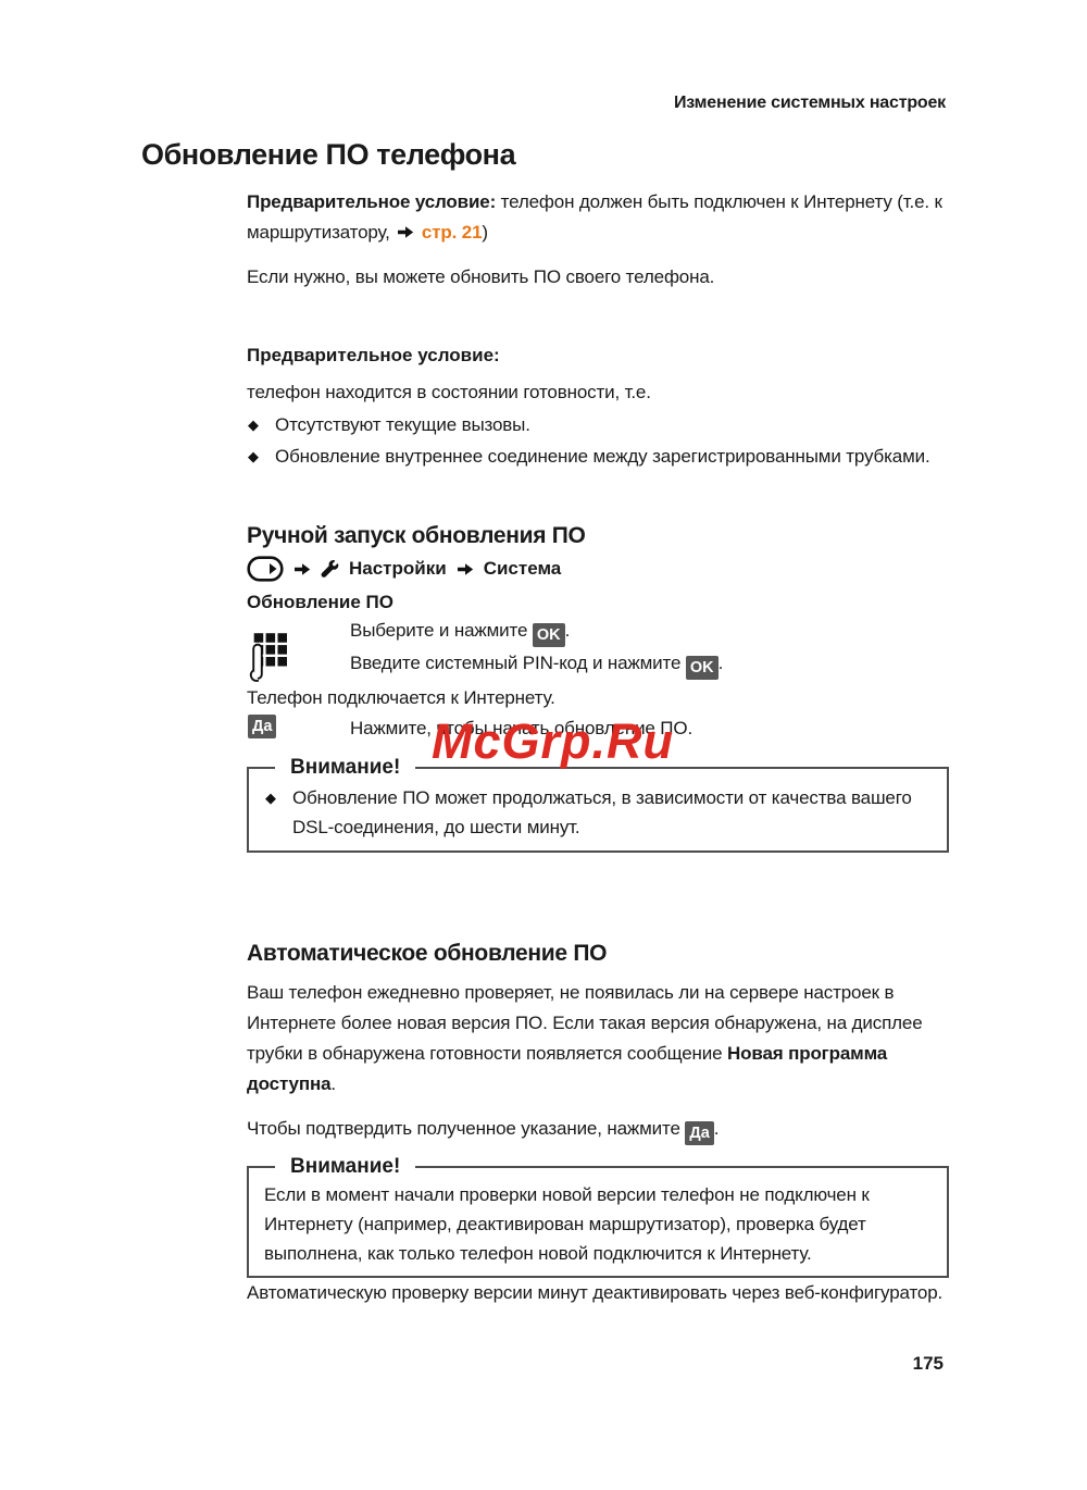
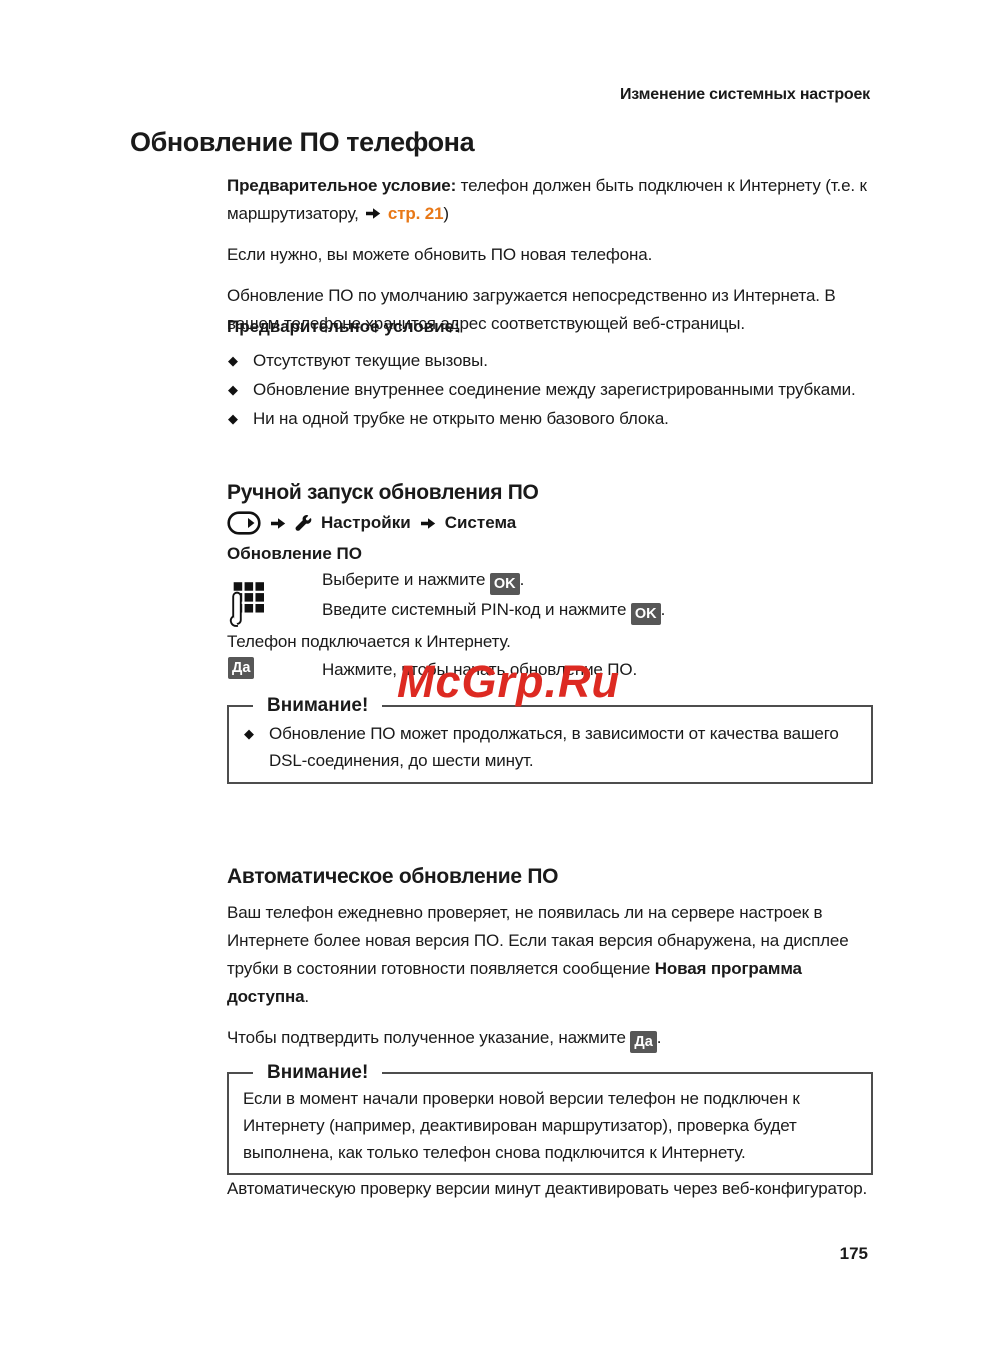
  Изменение системных настроек
  Обновление ПО телефона
  Предварительное условие: телефон должен быть подключен к Интернету (т.е. к маршрутизатору, стр. 21)
- Если нужно, вы можете обновить ПО своего телефона.
+ Если нужно, вы можете обновить ПО новая телефона.
+ Обновление ПО по умолчанию загружается непосредственно из Интернета. В вашем телефоне хранится адрес соответствующей веб-страницы.
  Предварительное условие:
- телефон находится в состоянии готовности, т.е.
  Отсутствуют текущие вызовы.
  Обновление внутреннее соединение между зарегистрированными трубками.
+ Ни на одной трубке не открыто меню базового блока.
  Ручной запуск обновления ПО
  Настройки
  Система
  Обновление ПО
  Выберите и нажмите OK .
  Введите системный PIN-код и нажмите OK .
  Телефон подключается к Интернету.
  Да
  Нажмите, чтобы начать обновление ПО.
  Внимание!
  Обновление ПО может продолжаться, в зависимости от качества вашего DSL-соединения, до шести минут.
  Автоматическое обновление ПО
- Ваш телефон ежедневно проверяет, не появилась ли на сервере настроек в Интернете более новая версия ПО. Если такая версия обнаружена, на дисплее трубки в обнаружена готовности появляется сообщение Новая программа доступна.
+ Ваш телефон ежедневно проверяет, не появилась ли на сервере настроек в Интернете более новая версия ПО. Если такая версия обнаружена, на дисплее трубки в состоянии готовности появляется сообщение Новая программа доступна.
  Чтобы подтвердить полученное указание, нажмите Да .
  Внимание!
- Если в момент начали проверки новой версии телефон не подключен к Интернету (например, деактивирован маршрутизатор), проверка будет выполнена, как только телефон новой подключится к Интернету.
+ Если в момент начали проверки новой версии телефон не подключен к Интернету (например, деактивирован маршрутизатор), проверка будет выполнена, как только телефон снова подключится к Интернету.
  Автоматическую проверку версии минут деактивировать через веб-конфигуратор.
  McGrp.Ru
  175
